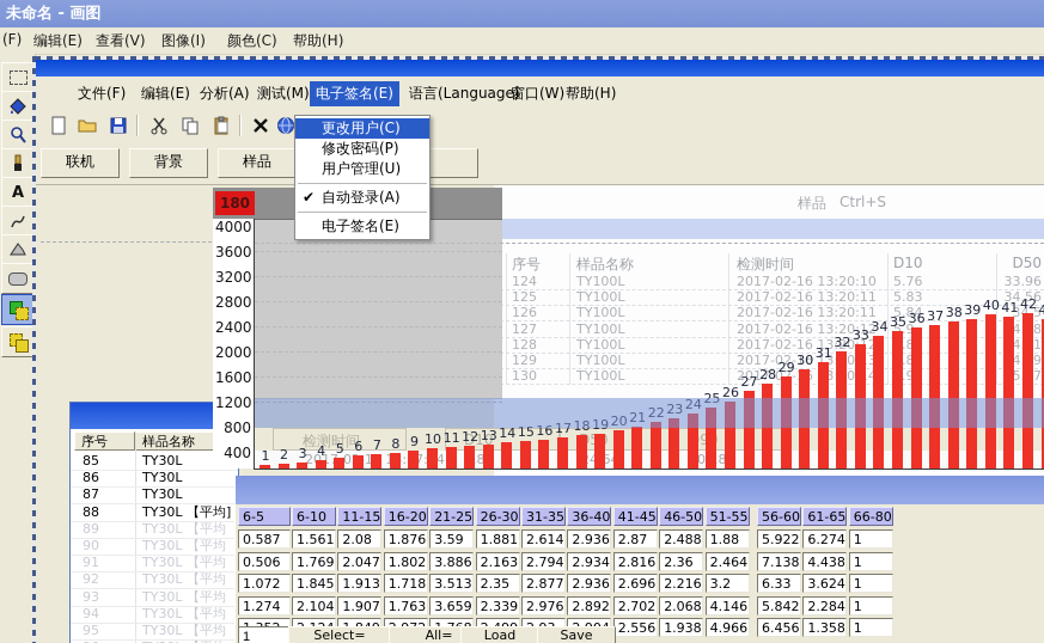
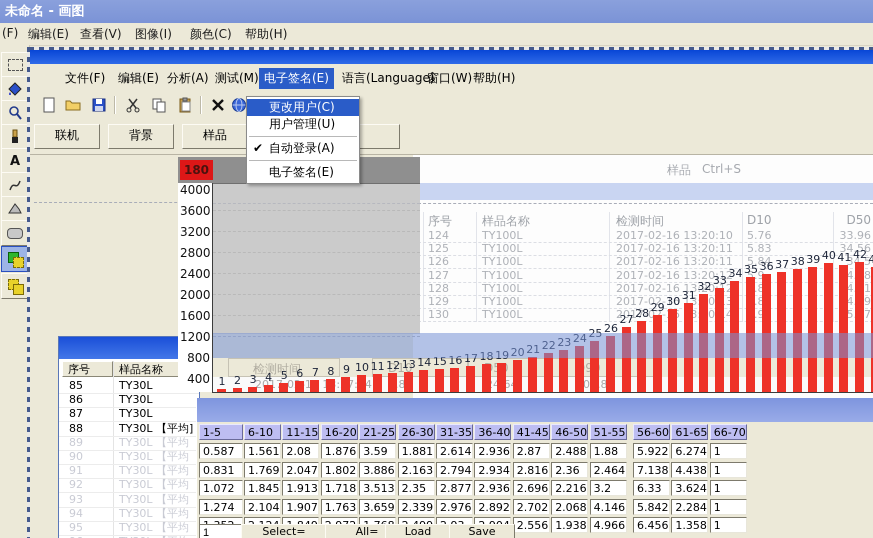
  样品
  Ctrl+S
  序号
  样品名称
  检测时间
  D10
  D50
  124
  TY100L
  2017-02-16 13:20:10
  5.76
  33.96
  125
  TY100L
  2017-02-16 13:20:11
  5.83
  34.56
  126
  TY100L
  2017-02-16 13:20:11
  5.84
  127
  TY100L
  2017-02-16 13:20:12
  128
  TY100L
  2017-02-16 13:202
  129
  TY100L
  2017-02-16 1303
  130
  TY100L
  检测时间
  D10
  4000
  3600
  3200
  2800
  2400
  2000
  1600
  1200
  800
  400
  180
  1
  2
  3
  4
  5
  6
  7
  8
  9
  10
  11
  12
  13
  14
  15
  16
  17
  18
  19
  20
  21
  22
  23
  24
  25
  26
  27
  28
  29
  30
  31
  32
  33
  34
  35
  36
  37
  38
  39
  40
  41
  42
  序号
  样品名称
  85
  TY30L
  86
  TY30L
  87
  TY30L
  88
  TY30L 【平均]
  89
  TY30L 【平均
  90
  TY30L 【平均
  91
  TY30L 【平均
  92
  TY30L 【平均
  93
  TY30L 【平均
  94
  TY30L 【平均
  95
  TY30L 【平均
- 6-5
+ 1-5
  6-10
  11-15
  16-20
  21-25
  26-30
  31-35
  36-40
  41-45
  46-50
  51-55
  56-60
  61-65
- 66-80
+ 66-70
  0.587
  1.561
  2.08
  1.876
  3.59
  1.881
  2.614
  2.936
  2.87
  2.488
  1.88
  5.922
  6.274
  1
- 0.506
+ 0.831
  1.769
  2.047
  1.802
  3.886
  2.163
  2.794
  2.934
  2.816
  2.36
  2.464
  7.138
  4.438
  1
  1.072
  1.845
  1.913
  1.718
  3.513
  2.35
  2.877
  2.936
  2.696
  2.216
  3.2
  6.33
  3.624
  1
  1.274
  2.104
  1.907
  1.763
  3.659
  2.339
  2.976
  2.892
  2.702
  2.068
  4.146
  5.842
  2.284
  1
  2.556
  1.938
  4.966
  6.456
  1.358
  1
  1
  Select=
  All=
  Load
  Save
  未命名 - 画图
  (F)
  编辑(E)
  查看(V)
  图像(I)
  颜色(C)
  帮助(H)
  A
  文件(F)
  编辑(E)
  分析(A)
  测试(M)
  电子签名(E)
  语言(Language)
  窗口(W)
  帮助(H)
  联机
  背景
  样品
  更改用户(C)
- 修改密码(P)
  用户管理(U)
  ✔
  自动登录(A)
  电子签名(E)
